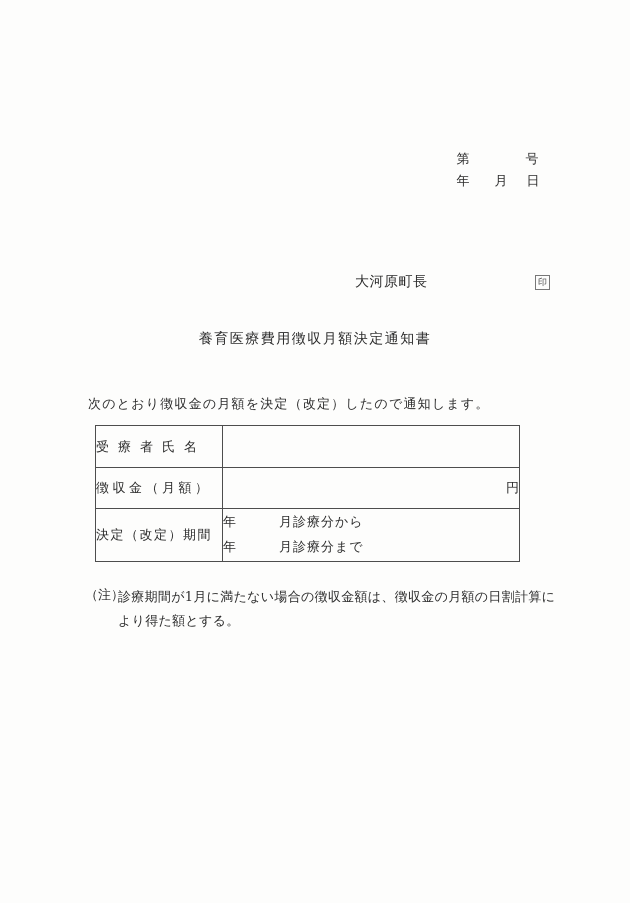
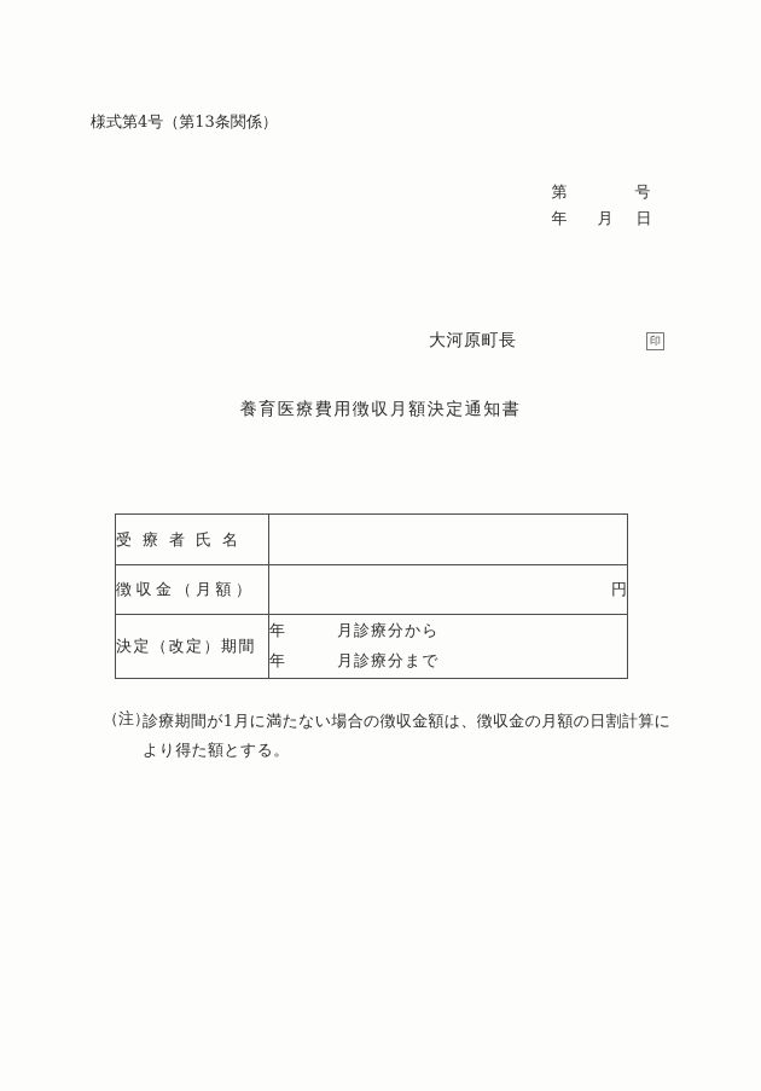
+ 様式第4号（第13条関係）
  第 号
  年 月 日
  大河原町長
  印
  養育医療費用徴収月額決定通知書
- 次のとおり徴収金の月額を決定（改定）したので通知します。
  受療者氏名
  徴収金（月額）	円
  決定（改定）期間	年 月診療分から 年 月診療分まで
  （注）
  診療期間が1月に満たない場合の徴収金額は、徴収金の月額の日割計算に
  より得た額とする。
